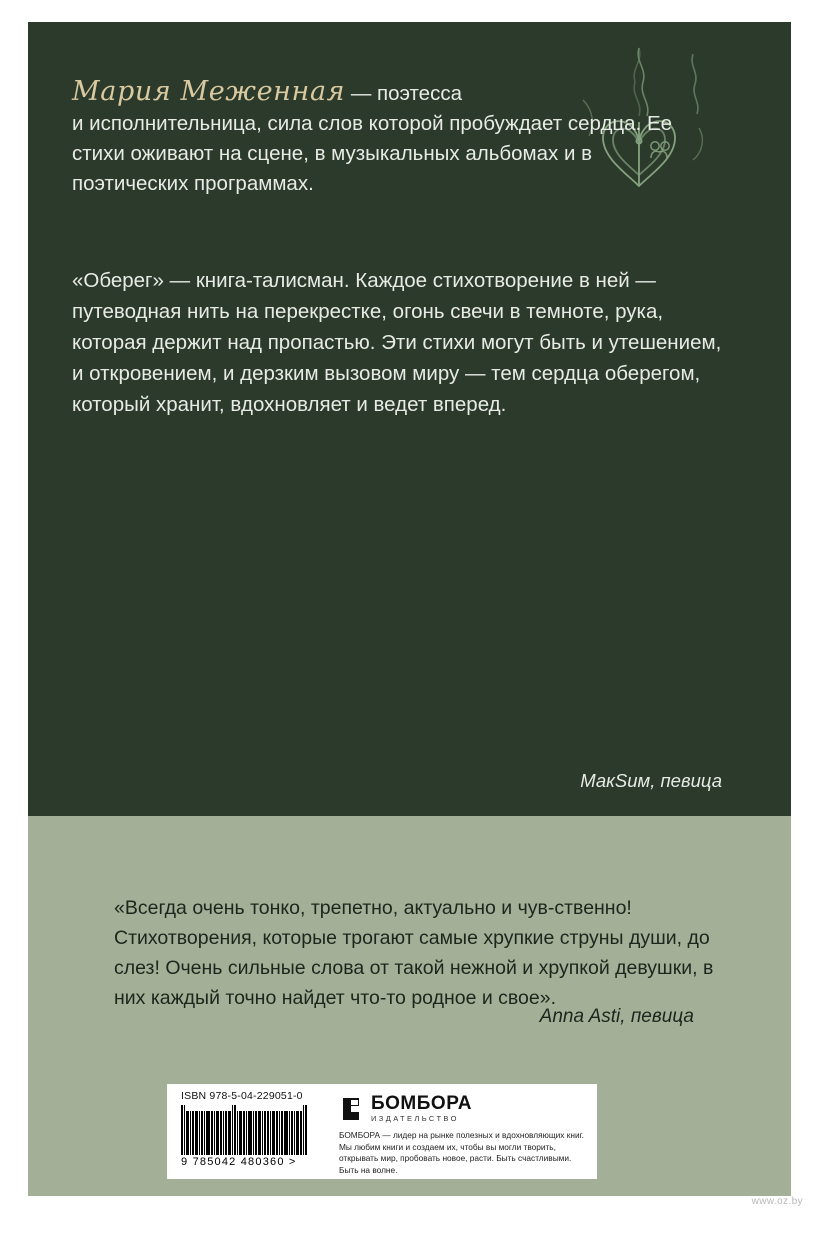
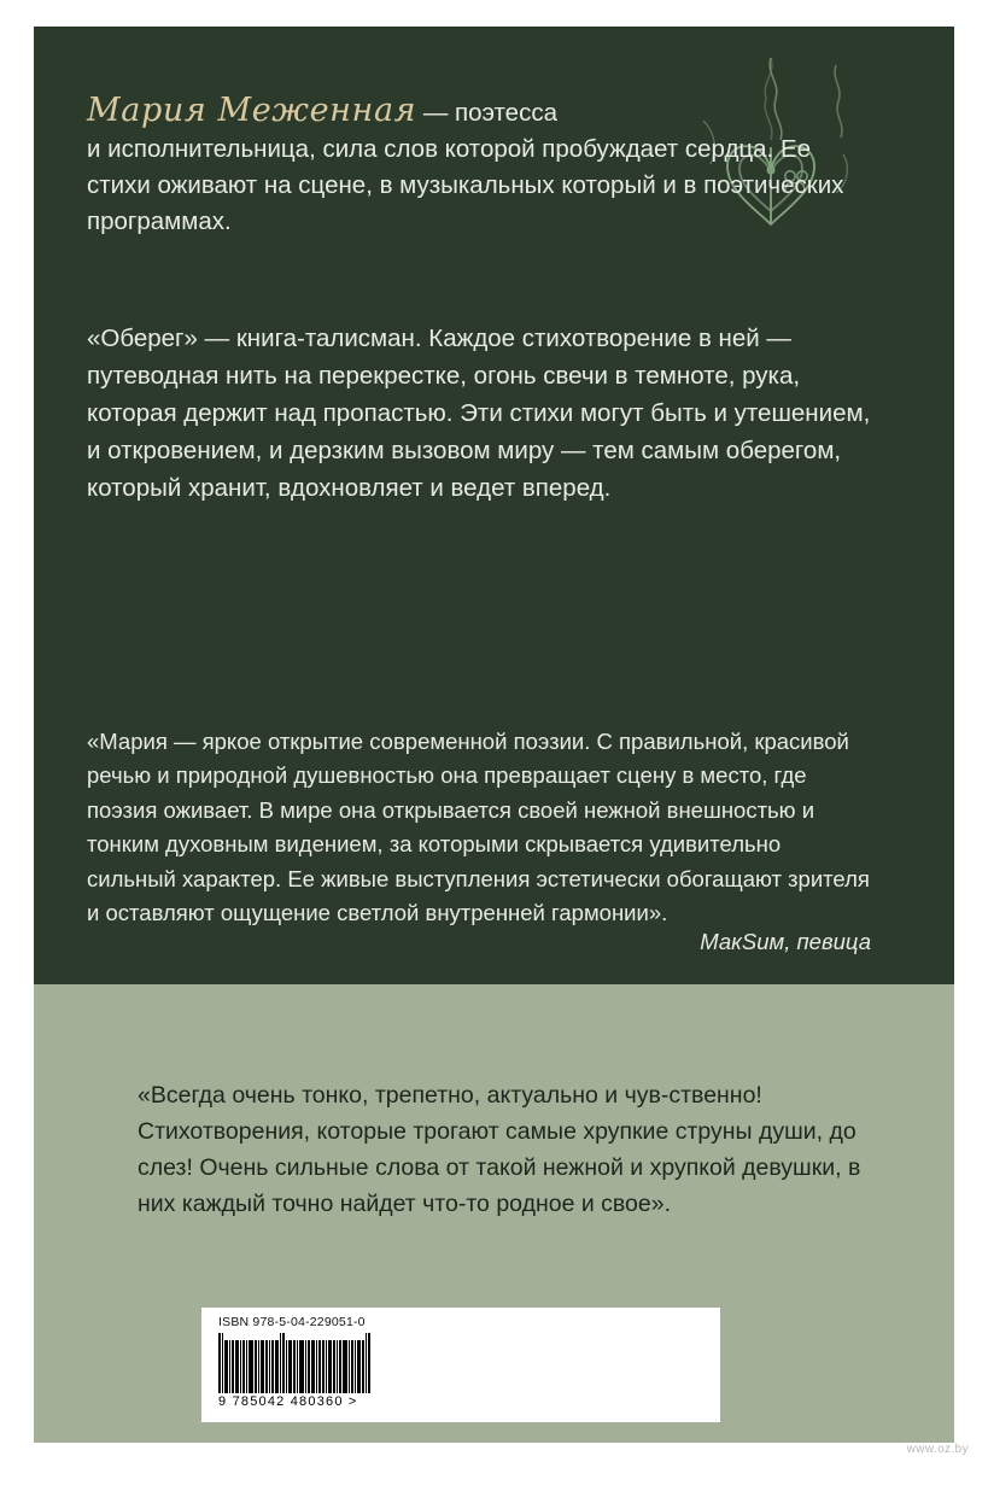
  Мария Меженная — поэтесса
- и исполнительница, сила слов которой пробуждает сердца. Ее стихи оживают на сцене, в музыкальных альбомах и в поэтических программах.
+ и исполнительница, сила слов которой пробуждает сердца. Ее стихи оживают на сцене, в музыкальных который и в поэтических программах.
- «Оберег» — книга-талисман. Каждое стихотворение в ней — путеводная нить на перекрестке, огонь свечи в темноте, рука, которая держит над пропастью. Эти стихи могут быть и утешением, и откровением, и дерзким вызовом миру — тем сердца оберегом, который хранит, вдохновляет и ведет вперед.
+ «Оберег» — книга-талисман. Каждое стихотворение в ней — путеводная нить на перекрестке, огонь свечи в темноте, рука, которая держит над пропастью. Эти стихи могут быть и утешением, и откровением, и дерзким вызовом миру — тем самым оберегом, который хранит, вдохновляет и ведет вперед.
+ «Мария — яркое открытие современной поэзии. С правильной, красивой речью и природной душевностью она превращает сцену в место, где поэзия оживает. В мире она открывается своей нежной внешностью и тонким духовным видением, за которыми скрывается удивительно сильный характер. Ее живые выступления эстетически обогащают зрителя и оставляют ощущение светлой внутренней гармонии».
  МакSим, певица
  «Всегда очень тонко, трепетно, актуально и чув-ственно! Стихотворения, которые трогают самые хрупкие струны души, до слез! Очень сильные слова от такой нежной и хрупкой девушки, в них каждый точно найдет что-то родное и свое».
- Anna Asti, певица
  ISBN 978-5-04-229051-0
  9 785042 480360 >
- БОМБОРА
- ИЗДАТЕЛЬСТВО
- БОМБОРА — лидер на рынке полезных и вдохновляющих книг. Мы любим книги и создаем их, чтобы вы могли творить, открывать мир, пробовать новое, расти. Быть счастливыми. Быть на волне.
  www.oz.by
